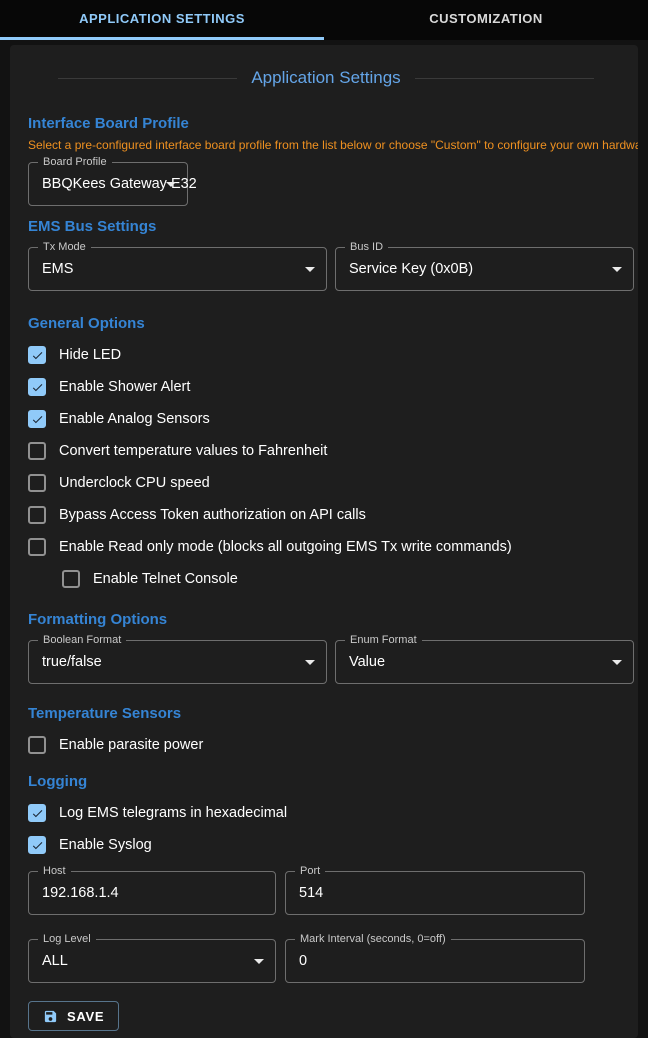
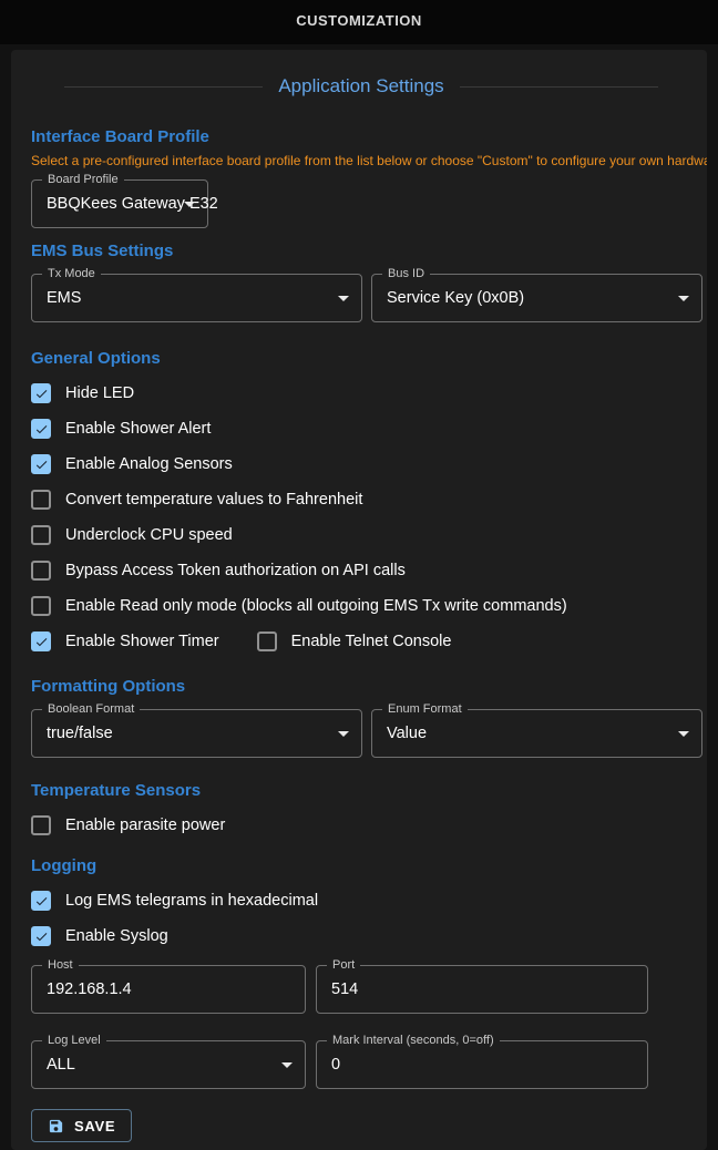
- APPLICATION SETTINGS
  CUSTOMIZATION
  Application Settings
  Interface Board Profile
  Select a pre-configured interface board profile from the list below or choose "Custom" to configure your own hardw
  Board Profile
  BBQKees Gateway E32
  EMS Bus Settings
  Tx Mode
  EMS
  Bus ID
  Service Key (0x0B)
  General Options
  Hide LED
  Enable Shower Alert
  Enable Analog Sensors
  Convert temperature values to Fahrenheit
  Underclock CPU speed
  Bypass Access Token authorization on API calls
  Enable Read only mode (blocks all outgoing EMS Tx write commands)
+ Enable Shower Timer
  Enable Telnet Console
  Formatting Options
  Boolean Format
  true/false
  Enum Format
  Value
  Temperature Sensors
  Enable parasite power
  Logging
  Log EMS telegrams in hexadecimal
  Enable Syslog
  Host
  192.168.1.4
  Port
  514
  Log Level
  ALL
  Mark Interval (seconds, 0=off)
  0
  SAVE
